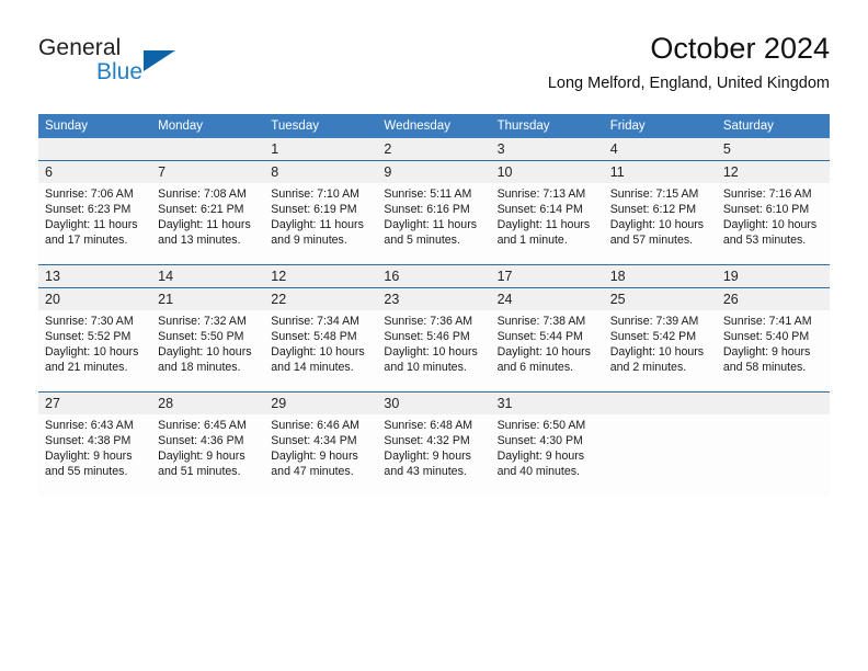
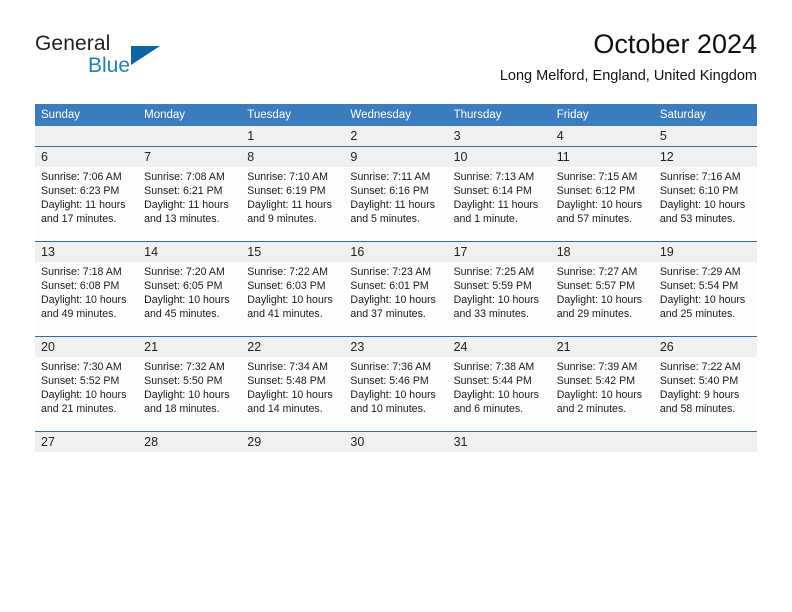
  General
  Blue
  October 2024
  Long Melford, England, United Kingdom
  Sunday	Monday	Tuesday	Wednesday	Thursday	Friday	Saturday
  		1	2	3	4	5
  6	7	8	9	10	11	12
- Sunrise: 7:06 AMSunset: 6:23 PMDaylight: 11 hoursand 17 minutes.	Sunrise: 7:08 AMSunset: 6:21 PMDaylight: 11 hoursand 13 minutes.	Sunrise: 7:10 AMSunset: 6:19 PMDaylight: 11 hoursand 9 minutes.	Sunrise: 5:11 AMSunset: 6:16 PMDaylight: 11 hoursand 5 minutes.	Sunrise: 7:13 AMSunset: 6:14 PMDaylight: 11 hoursand 1 minute.	Sunrise: 7:15 AMSunset: 6:12 PMDaylight: 10 hoursand 57 minutes.	Sunrise: 7:16 AMSunset: 6:10 PMDaylight: 10 hoursand 53 minutes.
+ Sunrise: 7:06 AMSunset: 6:23 PMDaylight: 11 hoursand 17 minutes.	Sunrise: 7:08 AMSunset: 6:21 PMDaylight: 11 hoursand 13 minutes.	Sunrise: 7:10 AMSunset: 6:19 PMDaylight: 11 hoursand 9 minutes.	Sunrise: 7:11 AMSunset: 6:16 PMDaylight: 11 hoursand 5 minutes.	Sunrise: 7:13 AMSunset: 6:14 PMDaylight: 11 hoursand 1 minute.	Sunrise: 7:15 AMSunset: 6:12 PMDaylight: 10 hoursand 57 minutes.	Sunrise: 7:16 AMSunset: 6:10 PMDaylight: 10 hoursand 53 minutes.
- 13	14	12	16	17	18	19
+ 13	14	15	16	17	18	19
+ Sunrise: 7:18 AMSunset: 6:08 PMDaylight: 10 hoursand 49 minutes.	Sunrise: 7:20 AMSunset: 6:05 PMDaylight: 10 hoursand 45 minutes.	Sunrise: 7:22 AMSunset: 6:03 PMDaylight: 10 hoursand 41 minutes.	Sunrise: 7:23 AMSunset: 6:01 PMDaylight: 10 hoursand 37 minutes.	Sunrise: 7:25 AMSunset: 5:59 PMDaylight: 10 hoursand 33 minutes.	Sunrise: 7:27 AMSunset: 5:57 PMDaylight: 10 hoursand 29 minutes.	Sunrise: 7:29 AMSunset: 5:54 PMDaylight: 10 hoursand 25 minutes.
- 20	21	22	23	24	25	26
+ 20	21	22	23	24	21	26
- Sunrise: 7:30 AMSunset: 5:52 PMDaylight: 10 hoursand 21 minutes.	Sunrise: 7:32 AMSunset: 5:50 PMDaylight: 10 hoursand 18 minutes.	Sunrise: 7:34 AMSunset: 5:48 PMDaylight: 10 hoursand 14 minutes.	Sunrise: 7:36 AMSunset: 5:46 PMDaylight: 10 hoursand 10 minutes.	Sunrise: 7:38 AMSunset: 5:44 PMDaylight: 10 hoursand 6 minutes.	Sunrise: 7:39 AMSunset: 5:42 PMDaylight: 10 hoursand 2 minutes.	Sunrise: 7:41 AMSunset: 5:40 PMDaylight: 9 hoursand 58 minutes.
+ Sunrise: 7:30 AMSunset: 5:52 PMDaylight: 10 hoursand 21 minutes.	Sunrise: 7:32 AMSunset: 5:50 PMDaylight: 10 hoursand 18 minutes.	Sunrise: 7:34 AMSunset: 5:48 PMDaylight: 10 hoursand 14 minutes.	Sunrise: 7:36 AMSunset: 5:46 PMDaylight: 10 hoursand 10 minutes.	Sunrise: 7:38 AMSunset: 5:44 PMDaylight: 10 hoursand 6 minutes.	Sunrise: 7:39 AMSunset: 5:42 PMDaylight: 10 hoursand 2 minutes.	Sunrise: 7:22 AMSunset: 5:40 PMDaylight: 9 hoursand 58 minutes.
  27	28	29	30	31
- Sunrise: 6:43 AMSunset: 4:38 PMDaylight: 9 hoursand 55 minutes.	Sunrise: 6:45 AMSunset: 4:36 PMDaylight: 9 hoursand 51 minutes.	Sunrise: 6:46 AMSunset: 4:34 PMDaylight: 9 hoursand 47 minutes.	Sunrise: 6:48 AMSunset: 4:32 PMDaylight: 9 hoursand 43 minutes.	Sunrise: 6:50 AMSunset: 4:30 PMDaylight: 9 hoursand 40 minutes.
